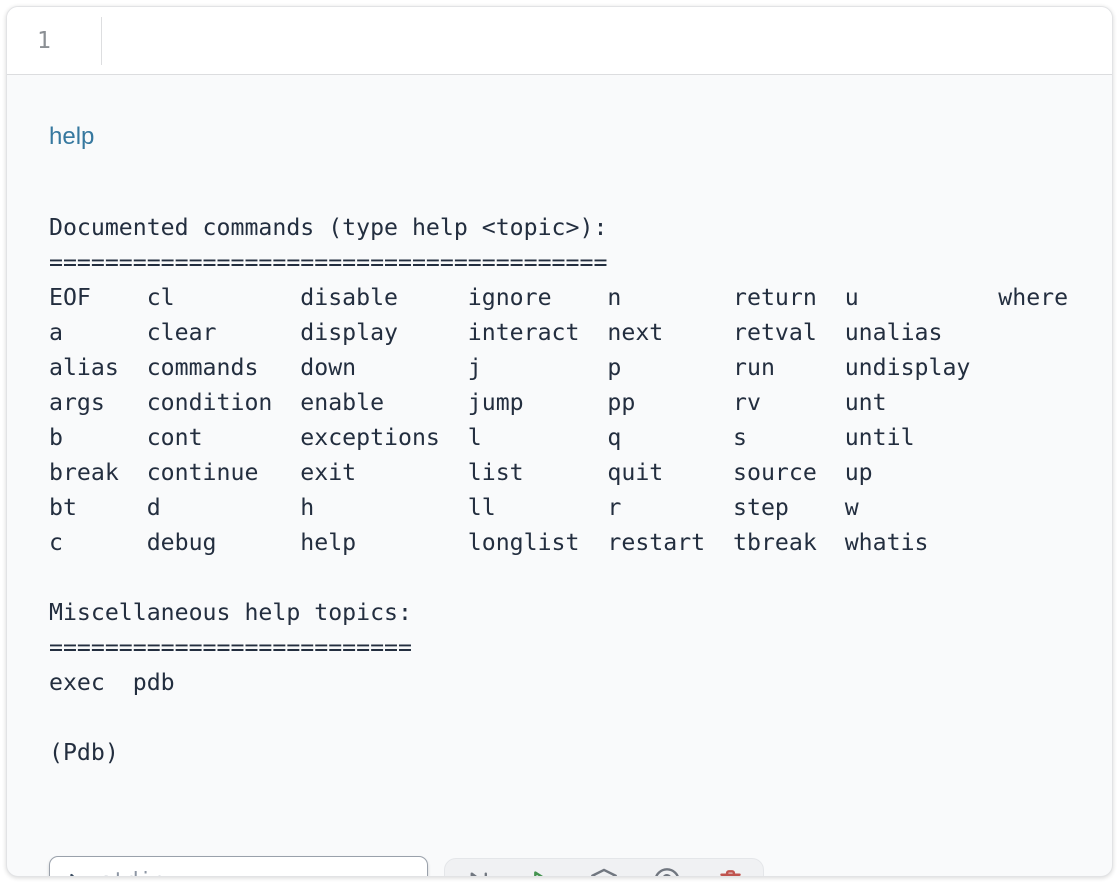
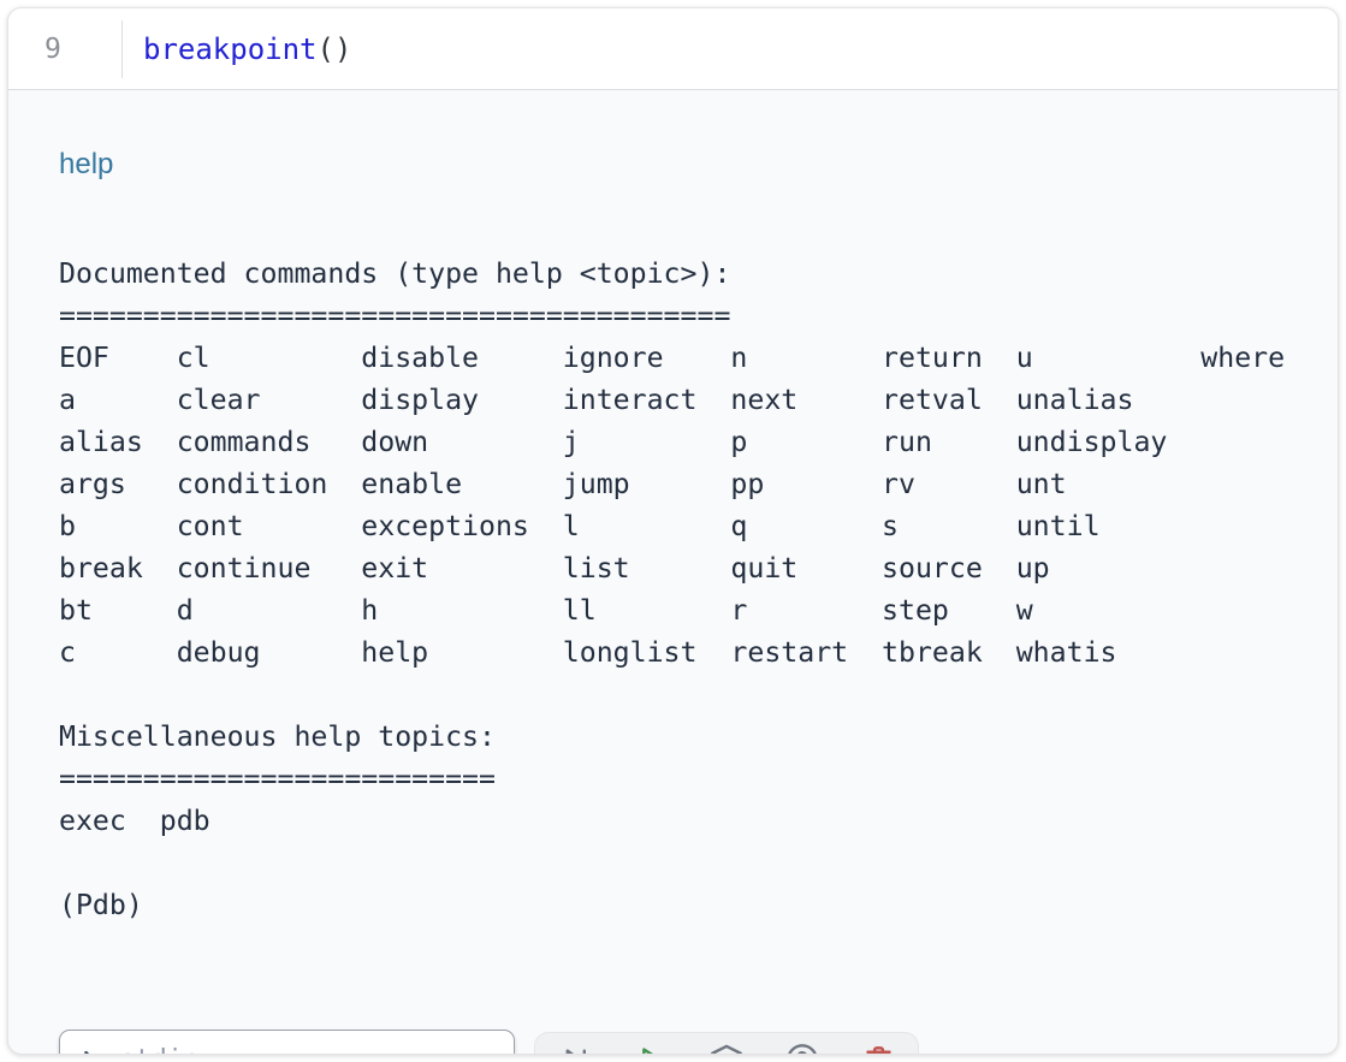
- 1
+ 9
+ breakpoint()
  help
  Documented commands (type help <topic>):
  ========================================
  EOF cl disable ignore n return u where
  a clear display interact next retval unalias
  alias commands down j p run undisplay
  args condition enable jump pp rv unt
  b cont exceptions l q s until
  break continue exit list quit source up
  bt d h ll r step w
  c debug help longlist restart tbreak whatis
  Miscellaneous help topics:
  ==========================
  exec pdb
  (Pdb)
